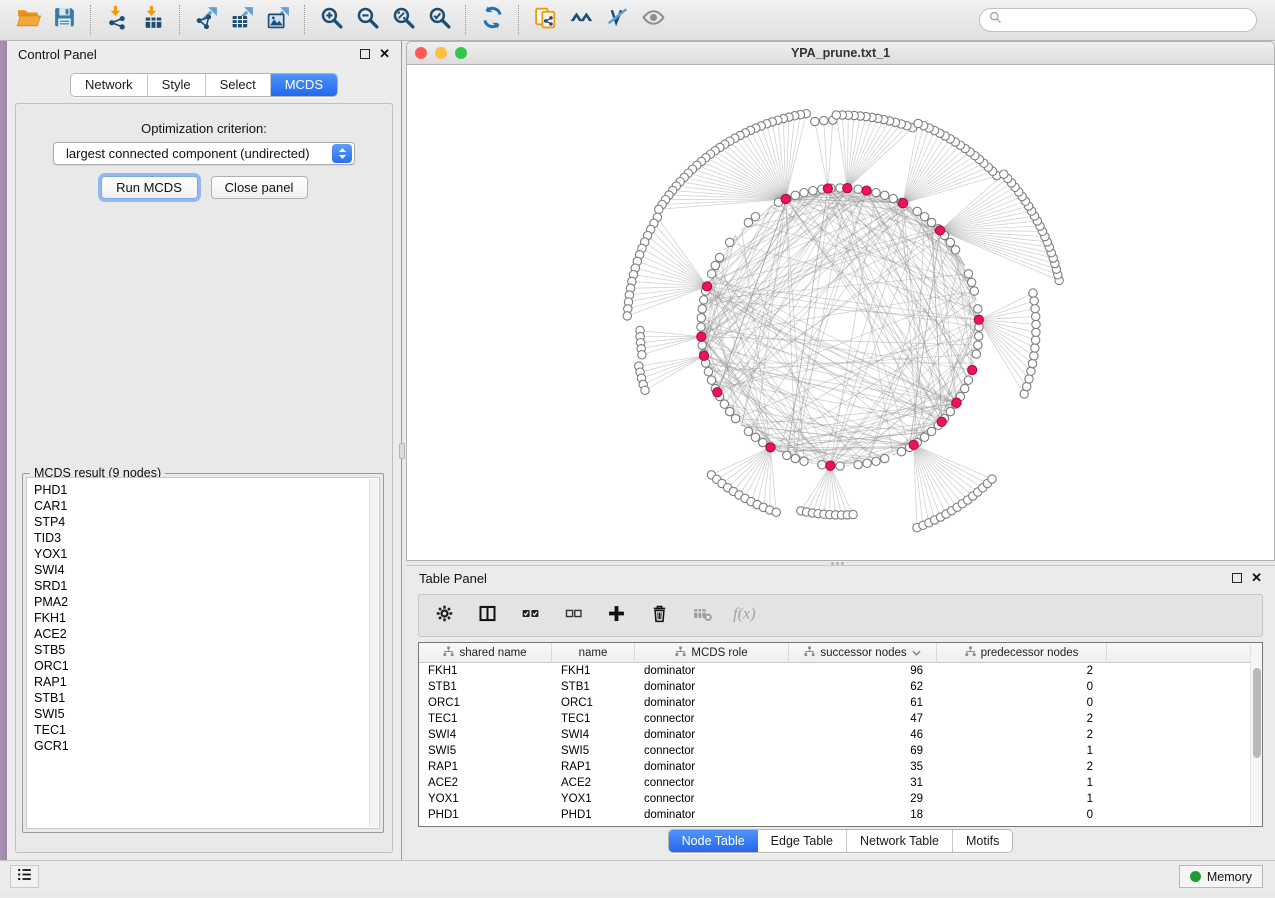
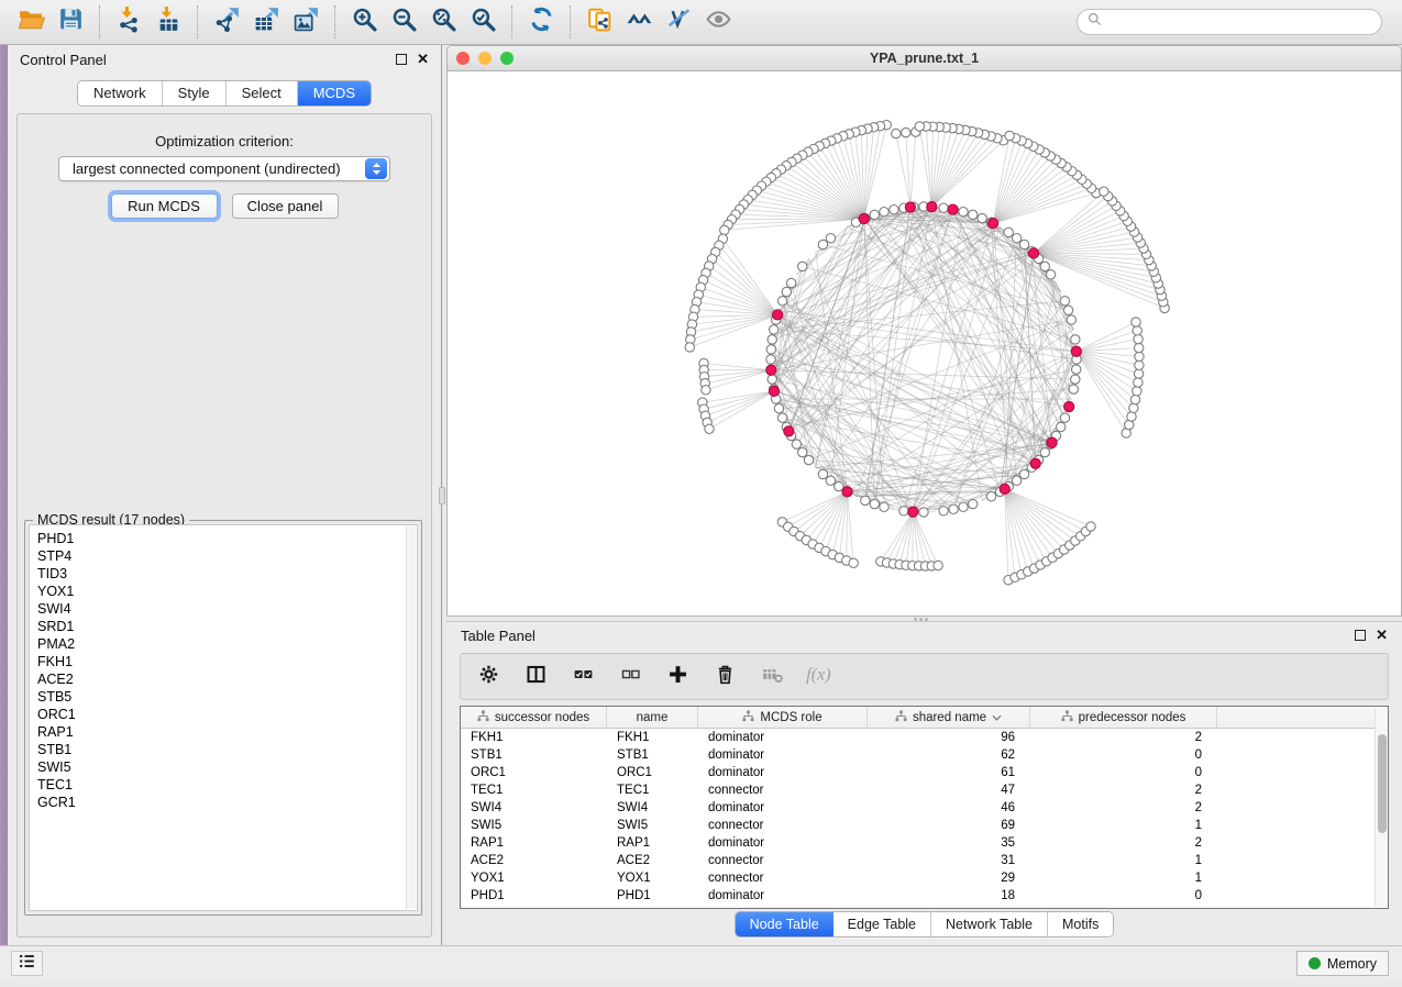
  Control Panel
  ✕
  Network
  Style
  Select
  MCDS
  Optimization criterion:
  largest connected component (undirected)
  Run MCDS
  Close panel
- MCDS result (9 nodes)
+ MCDS result (17 nodes)
  PHD1
- CAR1
  STP4
  TID3
  YOX1
  SWI4
  SRD1
  PMA2
  FKH1
  ACE2
  STB5
  ORC1
  RAP1
  STB1
  SWI5
  TEC1
  GCR1
  YPA_prune.txt_1
  Table Panel
  ✕
  f(x)
- shared name
+ successor nodes
  name
  MCDS role
- successor nodes
+ shared name
  predecessor nodes
  FKH1
  FKH1
  dominator
  96
  2
  STB1
  STB1
  dominator
  62
  0
  ORC1
  ORC1
  dominator
  61
  0
  TEC1
  TEC1
  connector
  47
  2
  SWI4
  SWI4
  dominator
  46
  2
  SWI5
  SWI5
  connector
  69
  1
  RAP1
  RAP1
  dominator
  35
  2
  ACE2
  ACE2
  connector
  31
  1
  YOX1
  YOX1
  connector
  29
  1
  PHD1
  PHD1
  dominator
  18
  0
  Node Table
  Edge Table
  Network Table
  Motifs
  Memory
